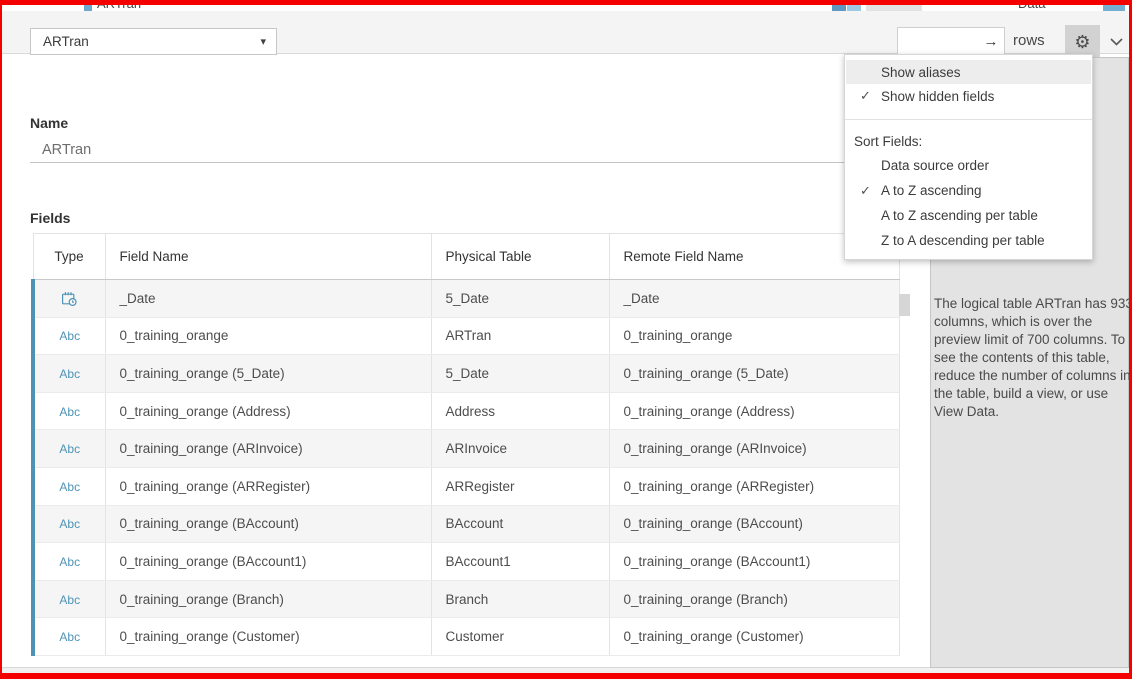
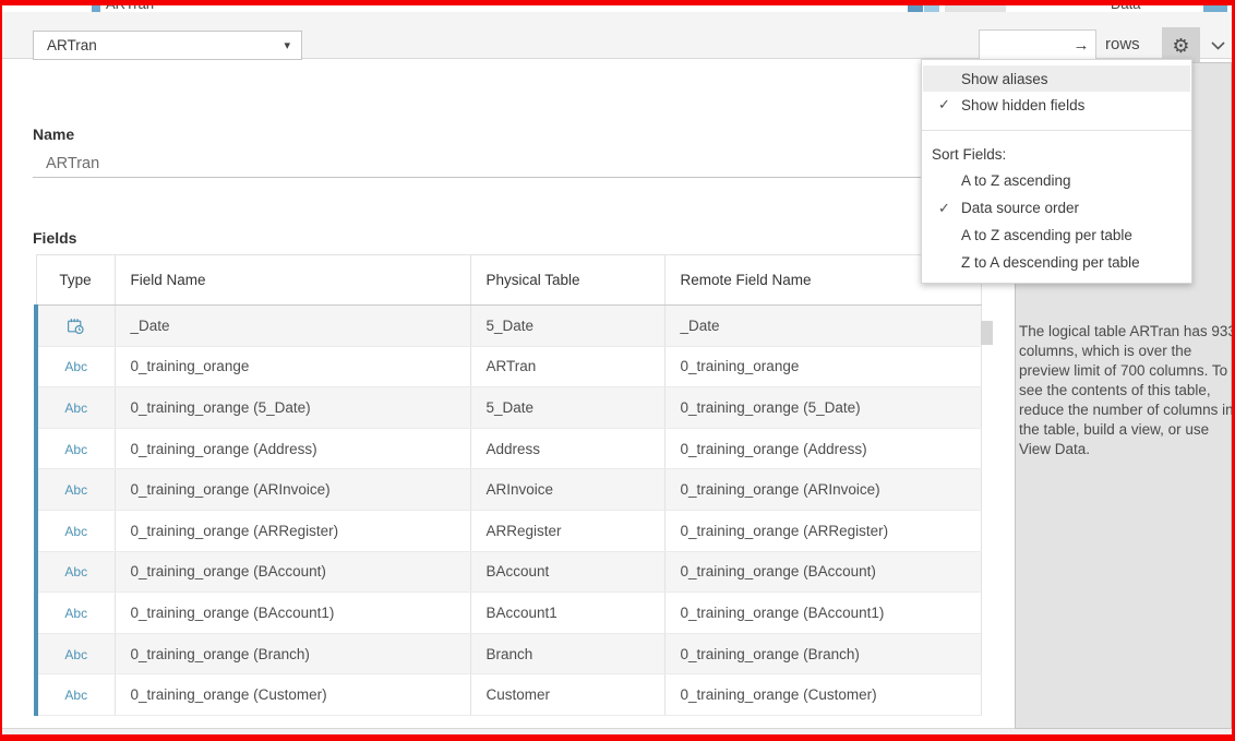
  ARTran
  ▾
  →
  rows
  ⚙
  Name
  ARTran
  Fields
  Type	Field Name	Physical Table	Remote Field Name
  	_Date	5_Date	_Date
  Abc	0_training_orange	ARTran	0_training_orange
  Abc	0_training_orange (5_Date)	5_Date	0_training_orange (5_Date)
  Abc	0_training_orange (Address)	Address	0_training_orange (Address)
  Abc	0_training_orange (ARInvoice)	ARInvoice	0_training_orange (ARInvoice)
  Abc	0_training_orange (ARRegister)	ARRegister	0_training_orange (ARRegister)
  Abc	0_training_orange (BAccount)	BAccount	0_training_orange (BAccount)
  Abc	0_training_orange (BAccount1)	BAccount1	0_training_orange (BAccount1)
  Abc	0_training_orange (Branch)	Branch	0_training_orange (Branch)
  Abc	0_training_orange (Customer)	Customer	0_training_orange (Customer)
  The logical table ARTran has 93 columns, which is over the preview limit of 700 columns. To see the contents of this table, reduce the number of columns in the table, build a view, or use View Data.
  Show aliases
  ✓
  Show hidden fields
  Sort Fields:
- Data source order
+ A to Z ascending
  ✓
- A to Z ascending
+ Data source order
  A to Z ascending per table
  Z to A descending per table
